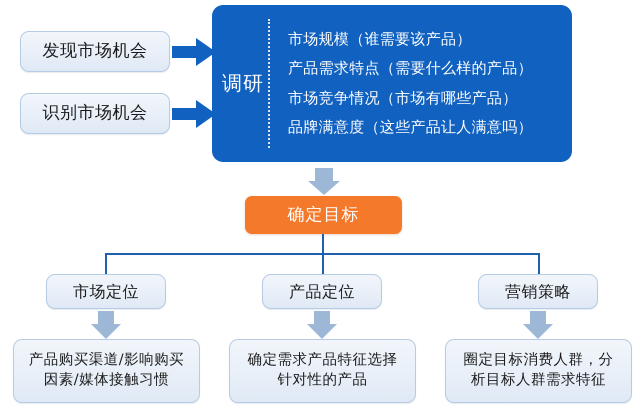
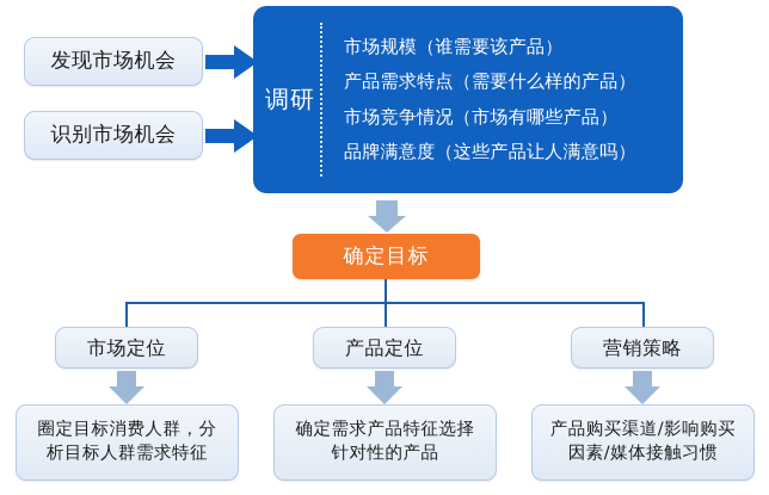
  发现市场机会
  识别市场机会
  调研
  市场规模（谁需要该产品）
  产品需求特点（需要什么样的产品）
  市场竞争情况（市场有哪些产品）
  品牌满意度（这些产品让人满意吗）
  确定目标
  市场定位
  产品定位
  营销策略
- 产品购买渠道/影响购买因素/媒体接触习惯
+ 圈定目标消费人群，分析目标人群需求特征
  确定需求产品特征选择针对性的产品
- 圈定目标消费人群，分析目标人群需求特征
+ 产品购买渠道/影响购买因素/媒体接触习惯
